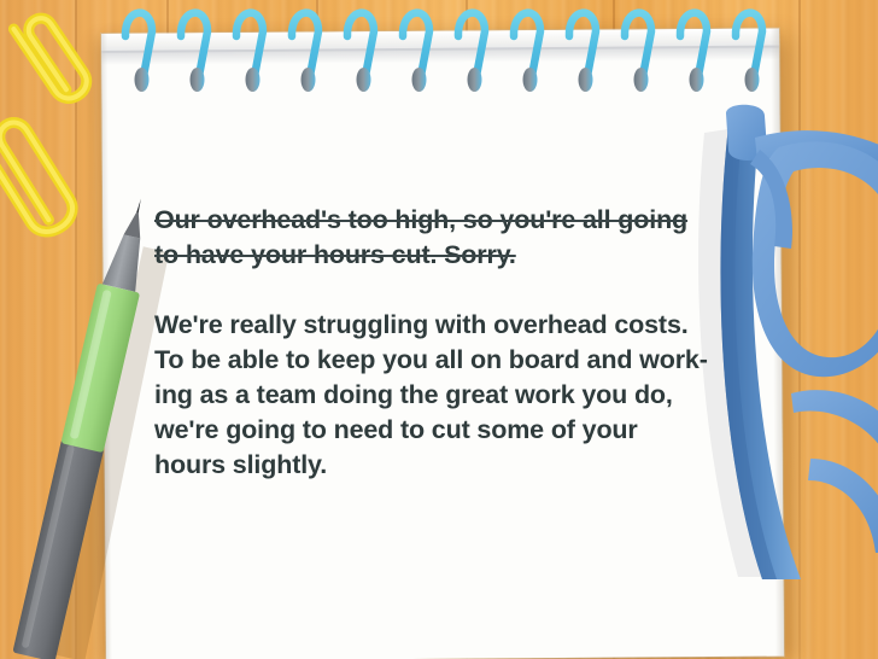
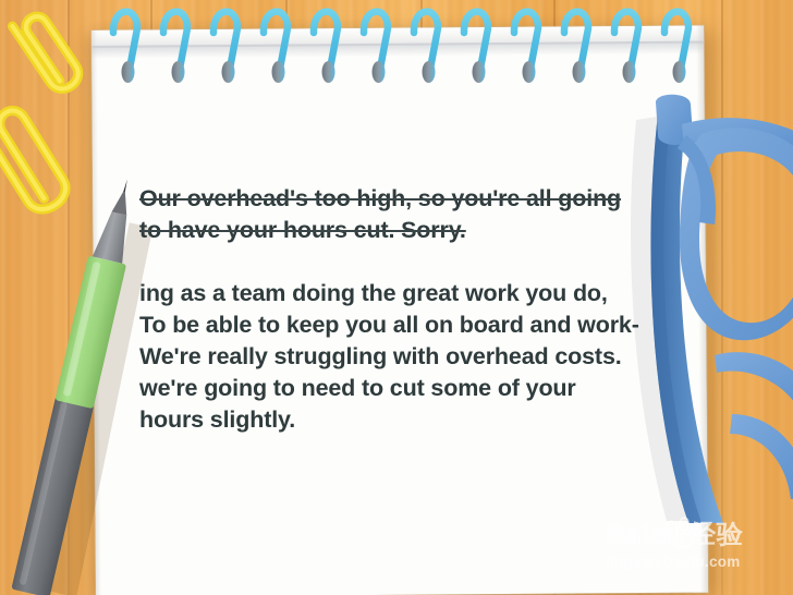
  Our overhead's too high, so you're all going
  to have your hours cut. Sorry.
- We're really struggling with overhead costs.
+ ing as a team doing the great work you do,
  To be able to keep you all on board and work-
- ing as a team doing the great work you do,
+ We're really struggling with overhead costs.
  we're going to need to cut some of your
  hours slightly.
+ 经验
+ jingyan.baidu.com
